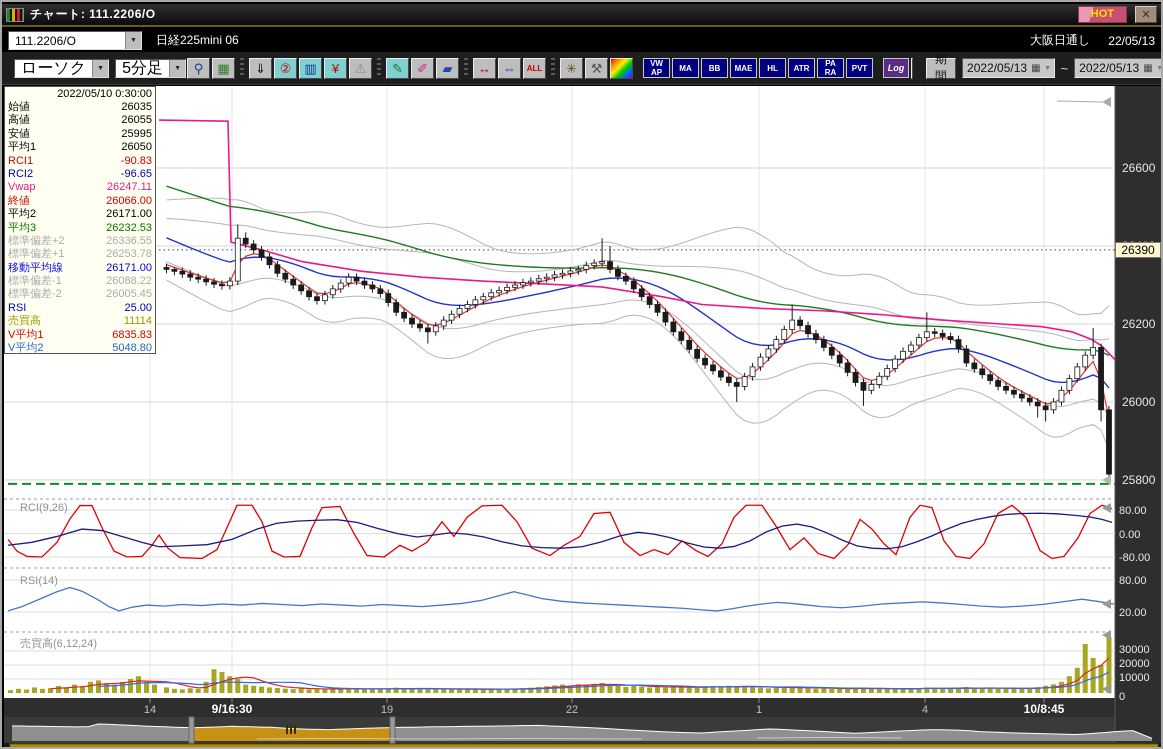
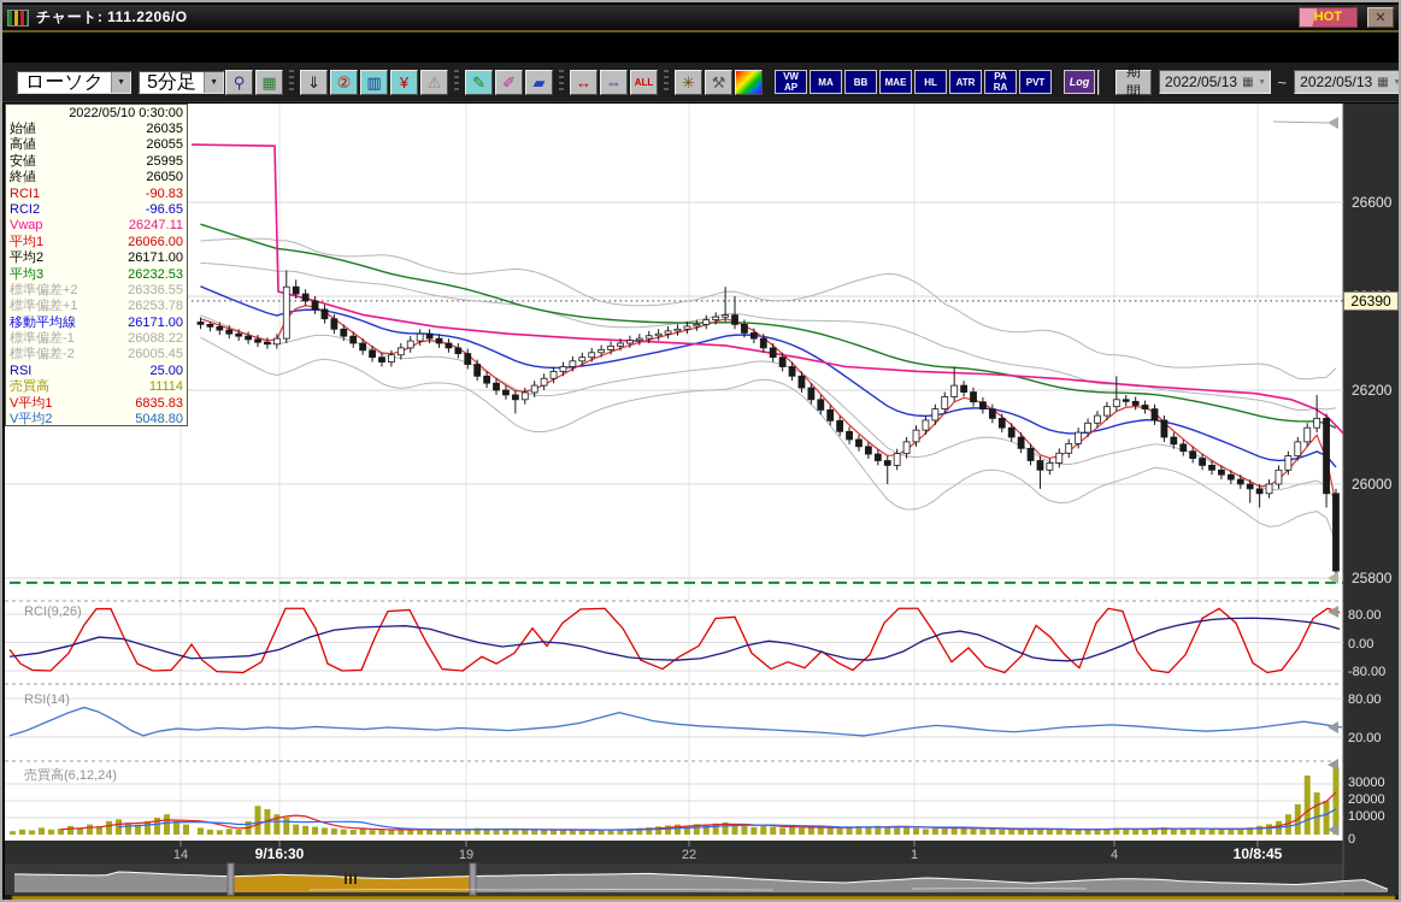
  チャート: 111.2206/O
  HOT
  ✕
- 111.2206/O
- 日経225mini 06
- 大阪日通し
- 22/05/13
  ローソク
  5分足
  ⚲
  ▦
  ⇓
  ②
  ▥
  ¥
  ⚠
  ✎
  ✐
  ▰
  ↔
  ⇔
  ALL
  ✳
  ⚒
  VW
  AP
  MA
  BB
  MAE
  HL
  ATR
  PA
  RA
  PVT
  Log
  ⚑
  期間
  2022/05/13
  ▦
  ~
  2022/05/13
  ▦
  RCI(9,26)
  RSI(14)
  売買高(6,12,24)
  26600
  26200
  26000
  25800
  80.00
  0.00
  -80.00
  80.00
  20.00
  30000
  20000
  10000
  0
  14
  9/16:30
  19
  22
  1
  4
  10/8:45
  2022/05/10 0:30:00
  始値
  26035
  高値
  26055
  安値
  25995
- 平均1
+ 終値
  26050
  RCI1
  -90.83
  RCI2
  -96.65
  Vwap
  26247.11
- 終値
+ 平均1
  26066.00
  平均2
  26171.00
  平均3
  26232.53
  標準偏差+2
  26336.55
  標準偏差+1
  26253.78
  移動平均線
  26171.00
  標準偏差-1
  26088.22
  標準偏差-2
  26005.45
  RSI
  25.00
  売買高
  11114
  V平均1
  6835.83
  V平均2
  5048.80
  26390
